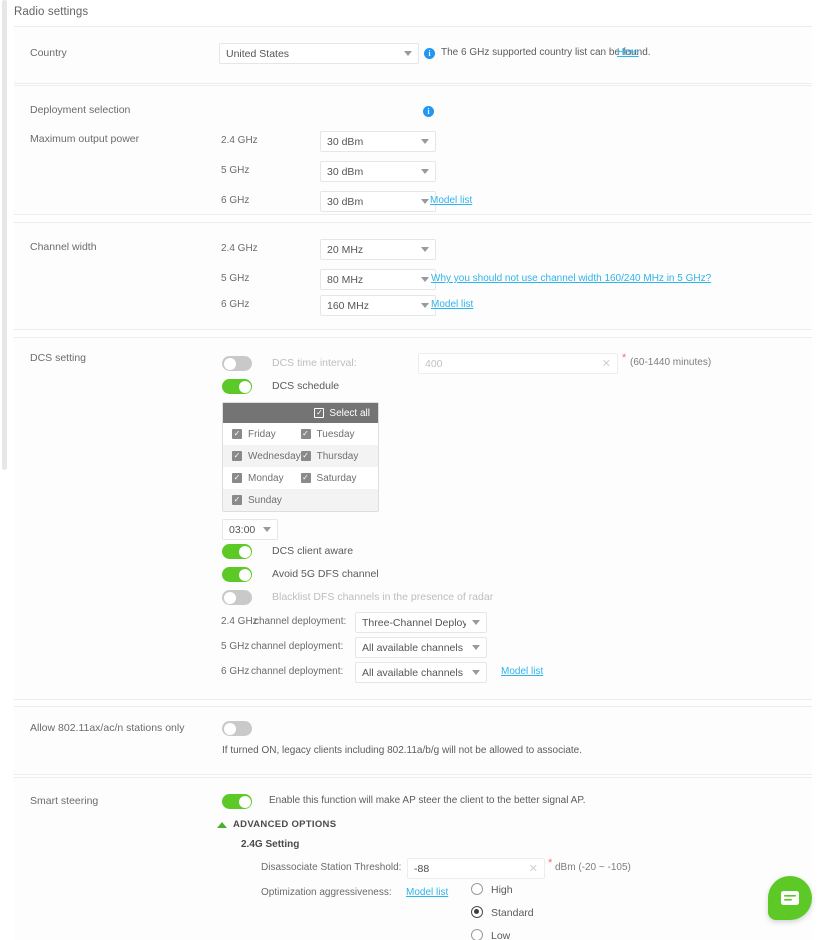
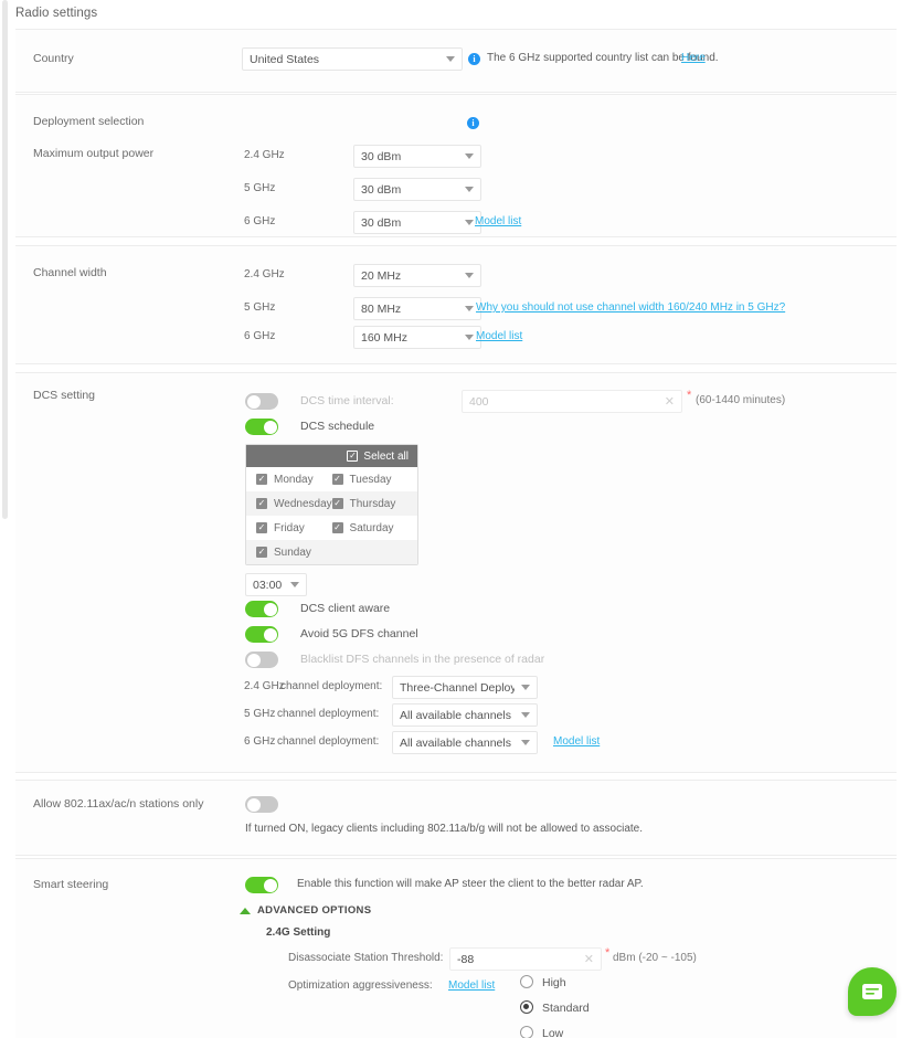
  Radio settings
  Country
  United States
  i
  The 6 GHz supported country list can be found.
  Here
  Deployment selection
  i
  Maximum output power
  2.4 GHz
  30 dBm
  5 GHz
  30 dBm
  6 GHz
  30 dBm
  Model list
  Channel width
  2.4 GHz
  20 MHz
  5 GHz
  80 MHz
  Why you should not use channel width 160/240 MHz in 5 GHz?
  6 GHz
  160 MHz
  Model list
  DCS setting
  DCS time interval:
  400
  ✕
  *
  (60-1440 minutes)
  DCS schedule
  ✓
  Select all
  ✓
- Friday
+ Monday
  ✓
  Tuesday
  ✓
  Wednesday
  ✓
  Thursday
  ✓
- Monday
+ Friday
  ✓
  Saturday
  ✓
  Sunday
  03:00
  DCS client aware
  Avoid 5G DFS channel
  Blacklist DFS channels in the presence of radar
  2.4 GHz
  channel deployment:
  Three-Channel Deploy
  5 GHz
  channel deployment:
  All available channels
  6 GHz
  channel deployment:
  All available channels
  Model list
  Allow 802.11ax/ac/n stations only
  If turned ON, legacy clients including 802.11a/b/g will not be allowed to associate.
  Smart steering
- Enable this function will make AP steer the client to the better signal AP.
+ Enable this function will make AP steer the client to the better radar AP.
  ADVANCED OPTIONS
  2.4G Setting
  Disassociate Station Threshold:
  -88
  ✕
  *
  dBm (-20 ~ -105)
  Optimization aggressiveness:
  Model list
  High
  Standard
  Low
